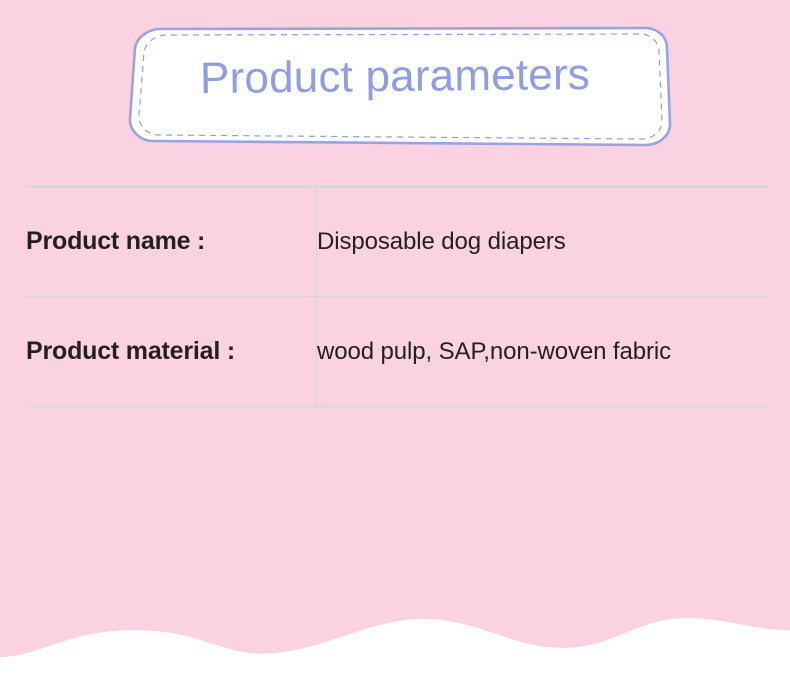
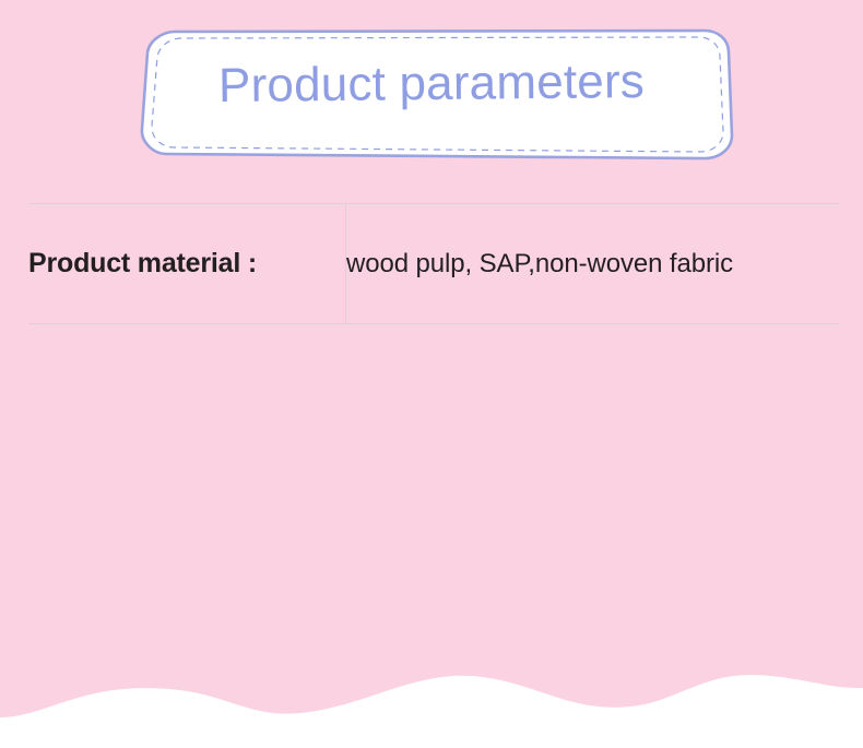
  Product parameters
- Product name :	Disposable dog diapers
  Product material :	wood pulp, SAP,non-woven fabric
